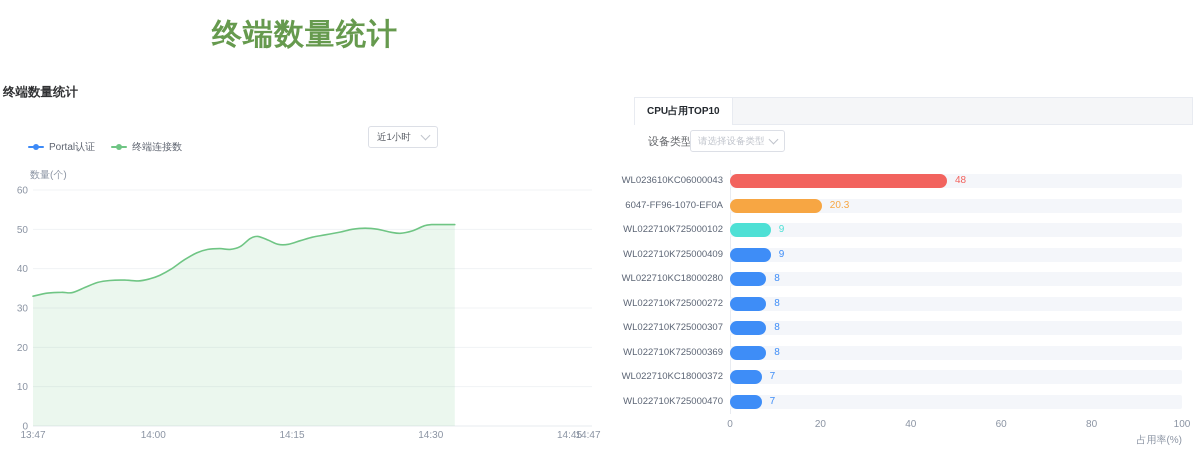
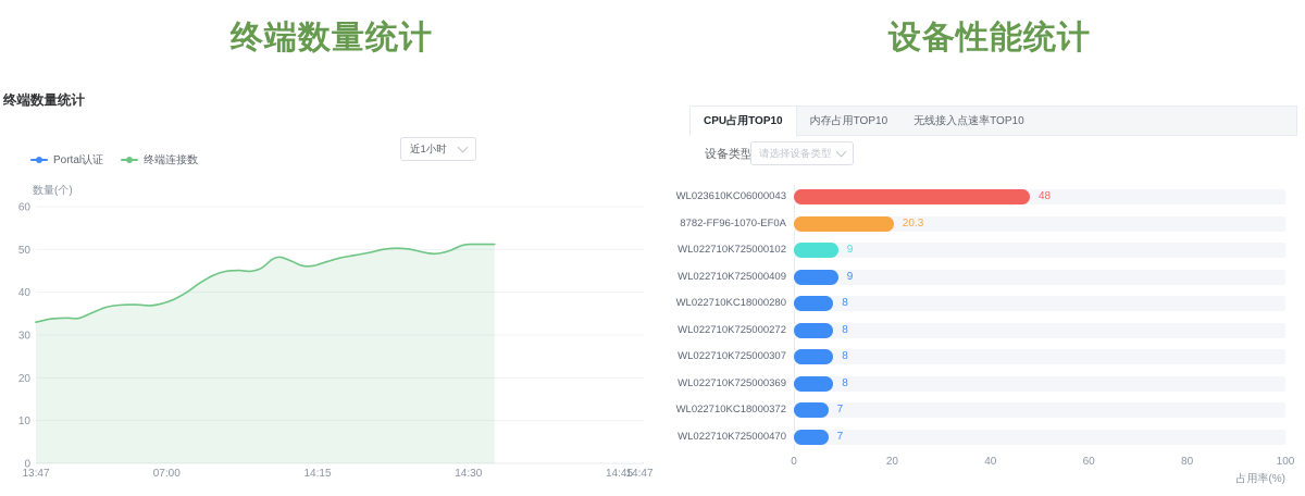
  终端数量统计
  终端数量统计
  近1小时
  Portal认证
  终端连接数
  数量(个)
  0
  10
  20
  30
  40
  50
  60
  13:47
- 14:00
+ 07:00
  14:15
  14:30
  14:45
  14:47
+ 设备性能统计
  CPU占用TOP10
+ 内存占用TOP10
+ 无线接入点速率TOP10
  设备类型
  请选择设备类型
  占用率(%)
  WL023610KC06000043
  48
- 6047-FF96-1070-EF0A
+ 8782-FF96-1070-EF0A
  20.3
  WL022710K725000102
  9
  WL022710K725000409
  9
  WL022710KC18000280
  8
  WL022710K725000272
  8
  WL022710K725000307
  8
  WL022710K725000369
  8
  WL022710KC18000372
  7
  WL022710K725000470
  7
  0
  20
  40
  60
  80
  100
